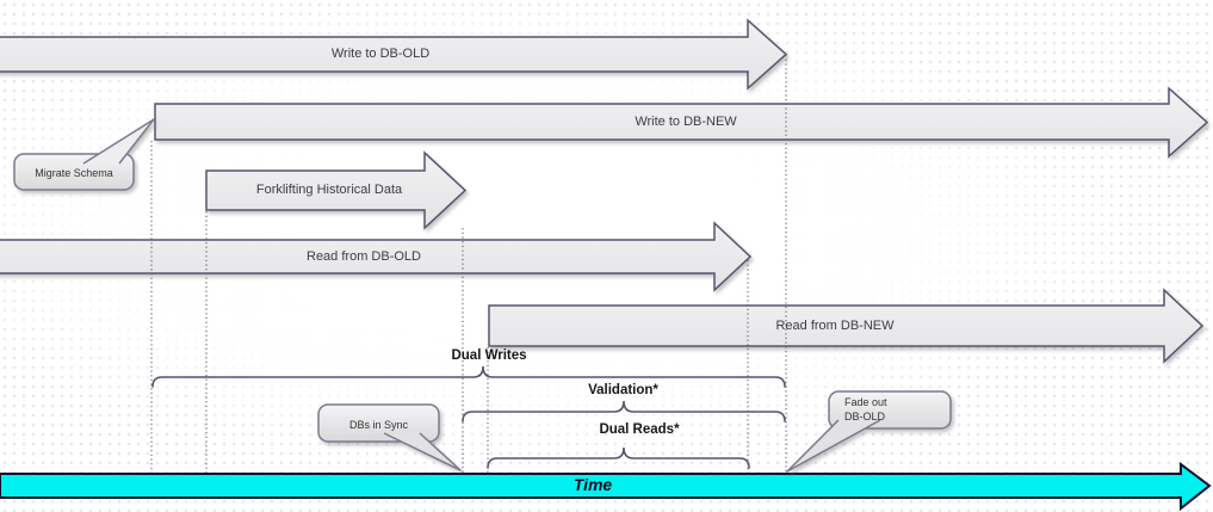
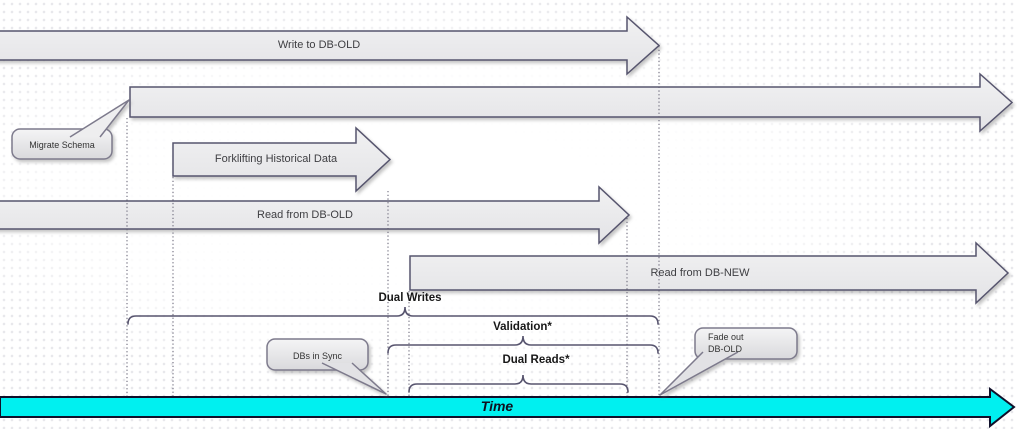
  Write to DB-OLD
- Write to DB-NEW
  Forklifting Historical Data
  Read from DB-OLD
  Read from DB-NEW
  Dual Writes
  Validation*
  Dual Reads*
  Migrate Schema
  DBs in Sync
  Fade out
  DB-OLD
  Time
